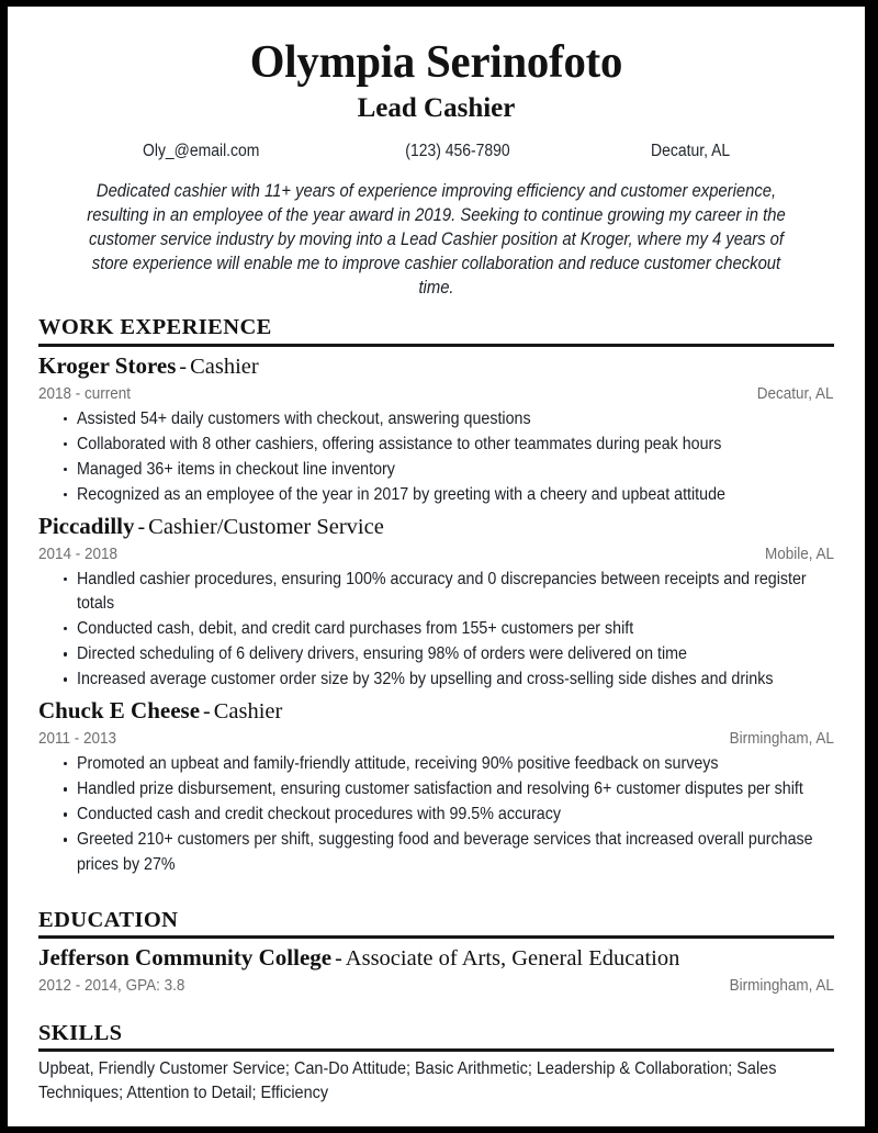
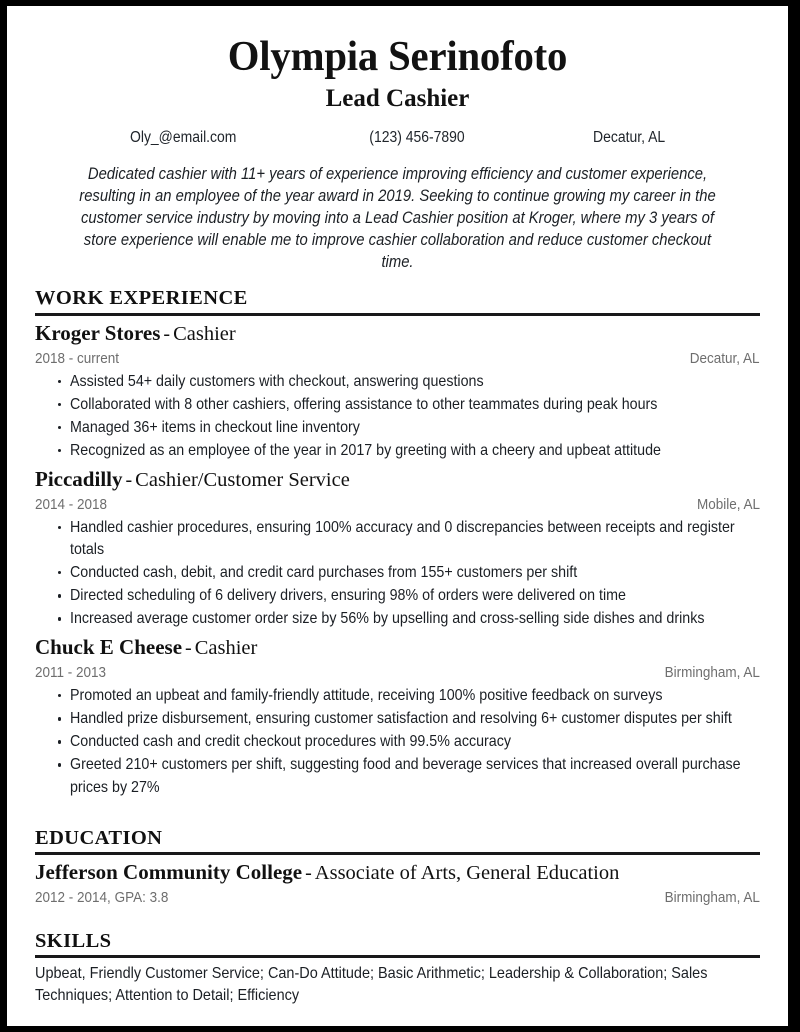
  Olympia Serinofoto
  Lead Cashier
  Oly_@email.com
  (123) 456-7890
  Decatur, AL
- Dedicated cashier with 11+ years of experience improving efficiency and customer experience, resulting in an employee of the year award in 2019. Seeking to continue growing my career in the customer service industry by moving into a Lead Cashier position at Kroger, where my 4 years of store experience will enable me to improve cashier collaboration and reduce customer checkout time.
+ Dedicated cashier with 11+ years of experience improving efficiency and customer experience, resulting in an employee of the year award in 2019. Seeking to continue growing my career in the customer service industry by moving into a Lead Cashier position at Kroger, where my 3 years of store experience will enable me to improve cashier collaboration and reduce customer checkout time.
  WORK EXPERIENCE
  Kroger Stores - Cashier
  2018 - current
  Decatur, AL
  Assisted 54+ daily customers with checkout, answering questions
  Collaborated with 8 other cashiers, offering assistance to other teammates during peak hours
  Managed 36+ items in checkout line inventory
  Recognized as an employee of the year in 2017 by greeting with a cheery and upbeat attitude
  Piccadilly - Cashier/Customer Service
  2014 - 2018
  Mobile, AL
  Handled cashier procedures, ensuring 100% accuracy and 0 discrepancies between receipts and register totals
  Conducted cash, debit, and credit card purchases from 155+ customers per shift
  Directed scheduling of 6 delivery drivers, ensuring 98% of orders were delivered on time
- Increased average customer order size by 32% by upselling and cross-selling side dishes and drinks
+ Increased average customer order size by 56% by upselling and cross-selling side dishes and drinks
  Chuck E Cheese - Cashier
  2011 - 2013
  Birmingham, AL
- Promoted an upbeat and family-friendly attitude, receiving 90% positive feedback on surveys
+ Promoted an upbeat and family-friendly attitude, receiving 100% positive feedback on surveys
  Handled prize disbursement, ensuring customer satisfaction and resolving 6+ customer disputes per shift
  Conducted cash and credit checkout procedures with 99.5% accuracy
  Greeted 210+ customers per shift, suggesting food and beverage services that increased overall purchase prices by 27%
  EDUCATION
  Jefferson Community College - Associate of Arts, General Education
  2012 - 2014, GPA: 3.8
  Birmingham, AL
  SKILLS
  Upbeat, Friendly Customer Service; Can-Do Attitude; Basic Arithmetic; Leadership & Collaboration; Sales Techniques; Attention to Detail; Efficiency
